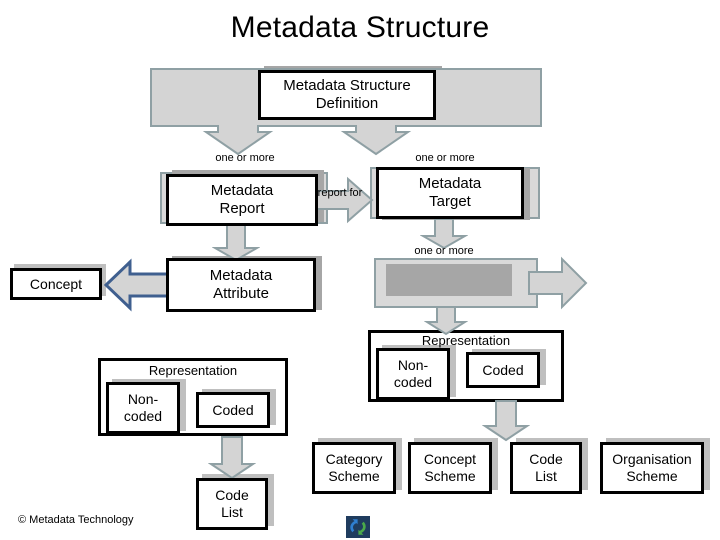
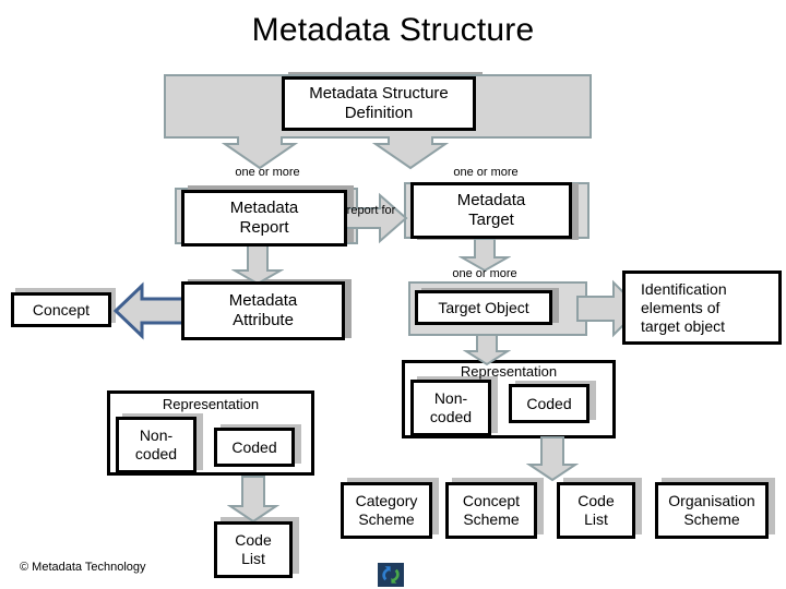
  Metadata Structure
  Metadata Structure
  Definition
  one or more
  one or more
  Metadata
  Report
  report for
  Metadata
  Target
  one or more
  Concept
  Metadata
  Attribute
+ Target Object
+ Identification
+ elements of
+ target object
  Representation
  Non-
  coded
  Coded
  Representation
  Non-
  coded
  Coded
  Code
  List
  Category
  Scheme
  Concept
  Scheme
  Code
  List
  Organisation
  Scheme
  © Metadata Technology
